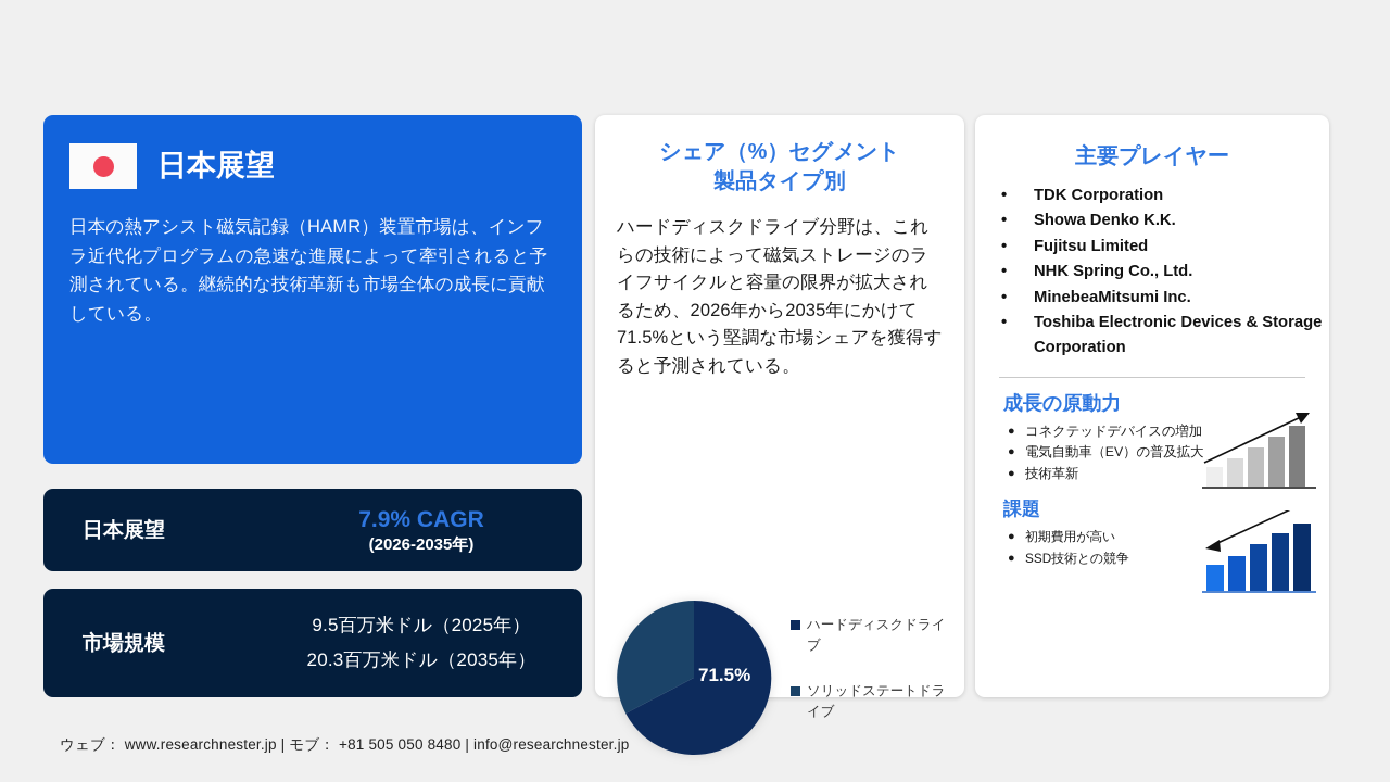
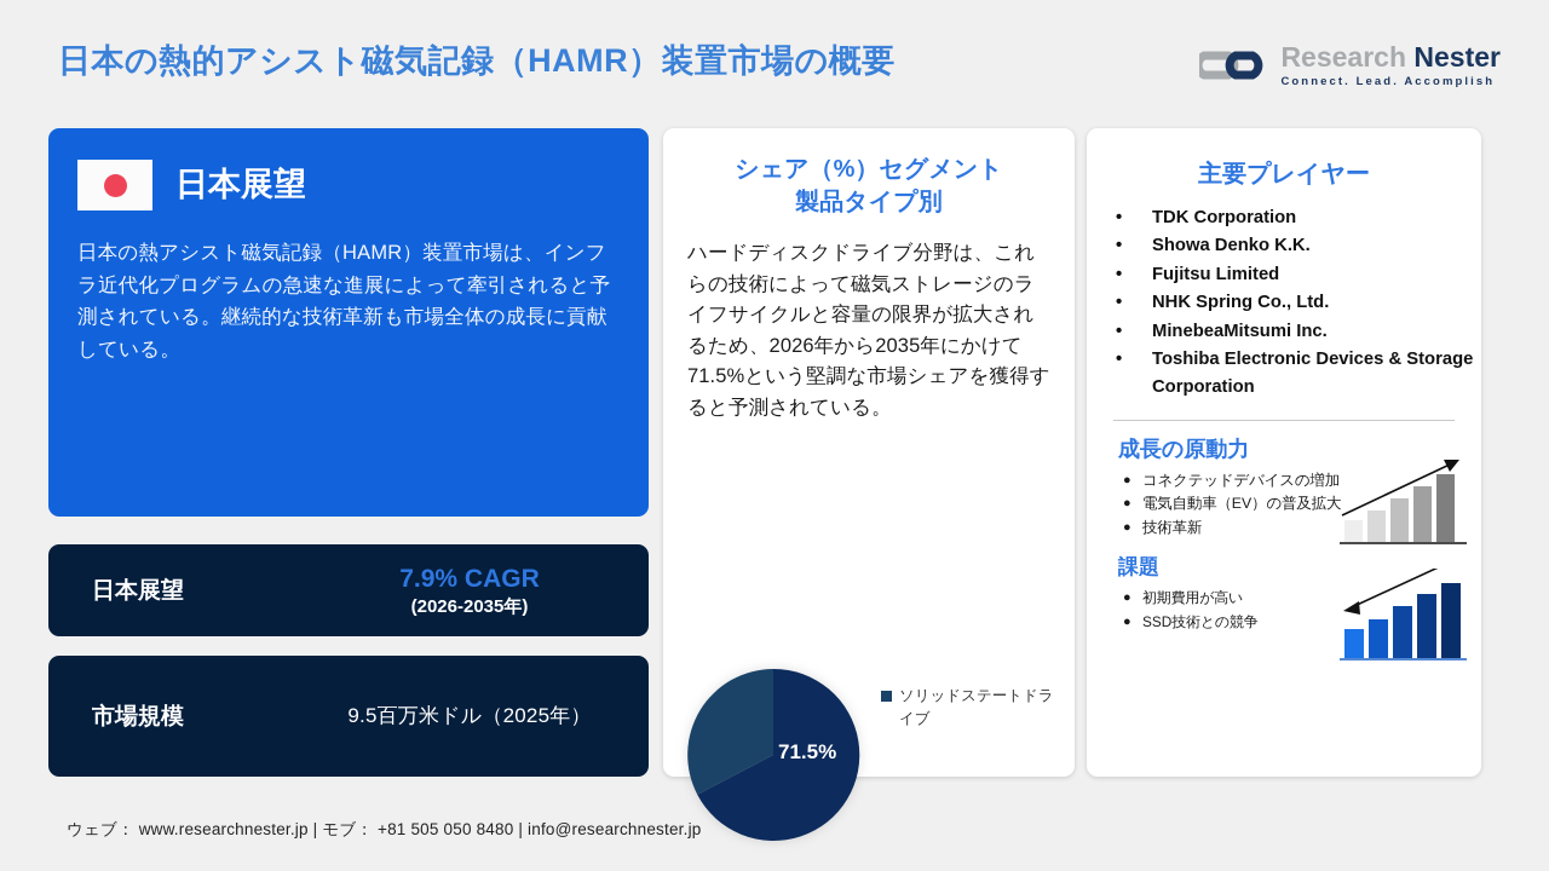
+ 日本の熱的アシスト磁気記録（HAMR）装置市場の概要
+ Research Nester
+ Connect. Lead. Accomplish
  日本展望
  日本の熱アシスト磁気記録（HAMR）装置市場は、インフラ近代化プログラムの急速な進展によって牽引されると予測されている。継続的な技術革新も市場全体の成長に貢献している。
  日本展望
  7.9% CAGR
  (2026-2035年)
  市場規模
  9.5百万米ドル（2025年）
- 20.3百万米ドル（2035年）
  シェア（%）セグメント
  製品タイプ別
  ハードディスクドライブ分野は、これらの技術によって磁気ストレージのライフサイクルと容量の限界が拡大されるため、2026年から2035年にかけて71.5%という堅調な市場シェアを獲得すると予測されている。
  71.5%
- ハードディスクドライブ
  ソリッドステートドライブ
  主要プレイヤー
  •
  TDK Corporation
  •
  Showa Denko K.K.
  •
  Fujitsu Limited
  •
  NHK Spring Co., Ltd.
  •
  MinebeaMitsumi Inc.
  •
  Toshiba Electronic Devices & Storage Corporation
  成長の原動力
  ●
  コネクテッドデバイスの増加
  ●
  電気自動車（EV）の普及拡大
  ●
  技術革新
  課題
  ●
  初期費用が高い
  ●
  SSD技術との競争
  ウェブ： www.researchnester.jp | モブ： +81 505 050 8480 | info@researchnester.jp
